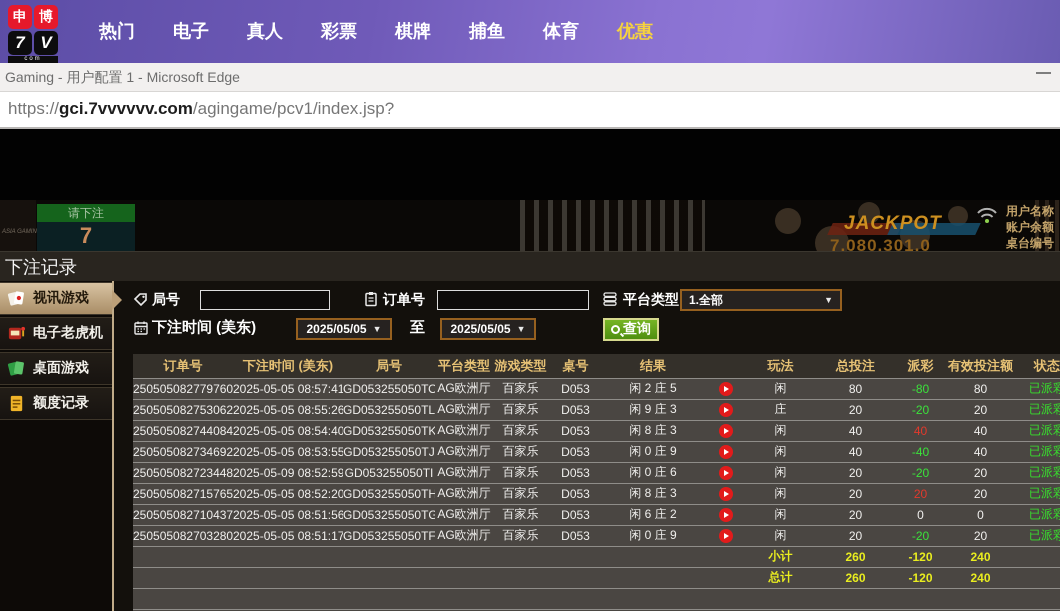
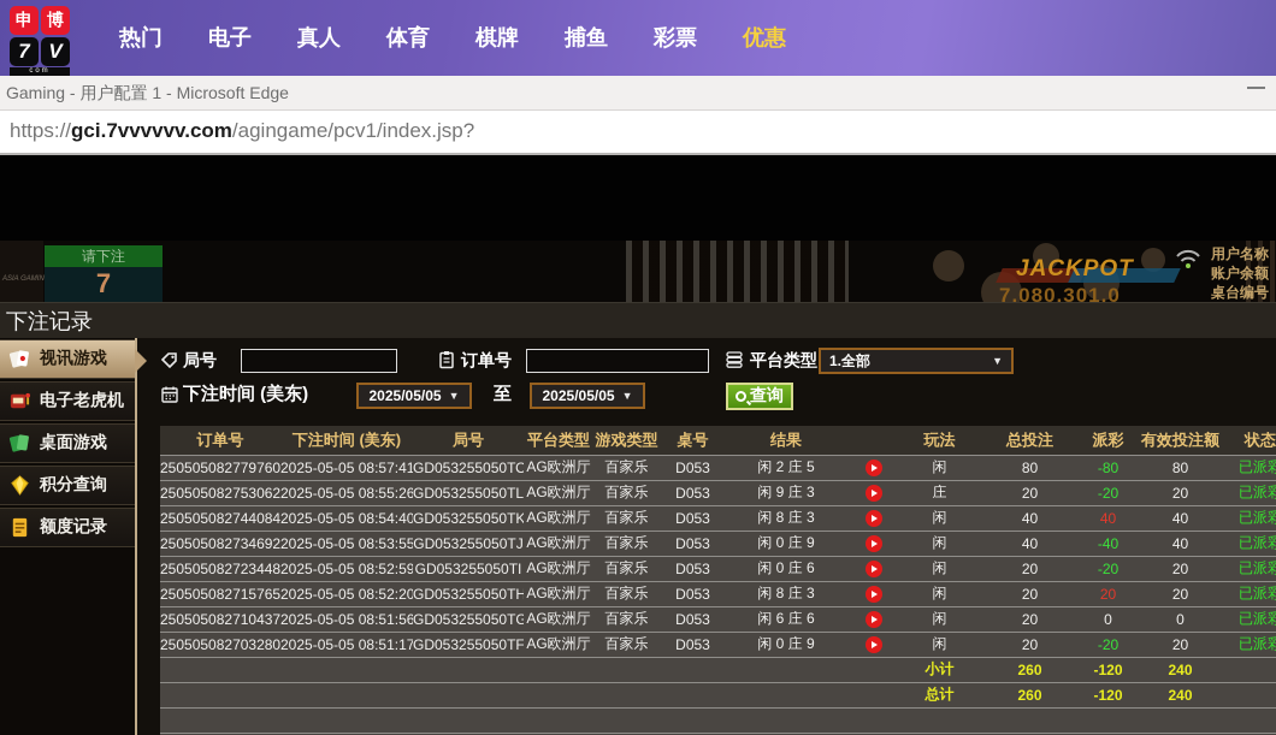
  申
  博
  7
  V
  热门
  电子
  真人
- 彩票
+ 体育
  棋牌
  捕鱼
- 体育
+ 彩票
  优惠
  Gaming - 用户配置 1 - Microsoft Edge
  https://gci.7vvvvvv.com/agingame/pcv1/index.jsp?
  请下注
  7
  JACKPOT
  7,080,301.0
  用户名称
  账户余额
  桌台编号
  下注记录
  视讯游戏
  电子老虎机
  桌面游戏
+ 积分查询
  额度记录
  局号
  订单号
  平台类型
  1.全部
  ▼
  下注时间 (美东)
  2025/05/05
  ▼
  至
  2025/05/05
  ▼
  查询
  订单号	下注时间 (美东)	局号	平台类型	游戏类型	桌号	结果		玩法	总投注	派彩	有效投注额	状态
  250505082779760	2025-05-05 08:57:41	GD053255050TO	AG欧洲厅	百家乐	D053	闲 2 庄 5		闲	80	-80	80	已派彩
  250505082753062	2025-05-05 08:55:26	GD053255050TL	AG欧洲厅	百家乐	D053	闲 9 庄 3		庄	20	-20	20	已派彩
  250505082744084	2025-05-05 08:54:40	GD053255050TK	AG欧洲厅	百家乐	D053	闲 8 庄 3		闲	40	40	40	已派彩
  250505082734692	2025-05-05 08:53:55	GD053255050TJ	AG欧洲厅	百家乐	D053	闲 0 庄 9		闲	40	-40	40	已派彩
- 250505082723448	2025-05-09 08:52:59	GD053255050TI	AG欧洲厅	百家乐	D053	闲 0 庄 6		闲	20	-20	20	已派彩
+ 250505082723448	2025-05-05 08:52:59	GD053255050TI	AG欧洲厅	百家乐	D053	闲 0 庄 6		闲	20	-20	20	已派彩
  250505082715765	2025-05-05 08:52:20	GD053255050TH	AG欧洲厅	百家乐	D053	闲 8 庄 3		闲	20	20	20	已派彩
- 250505082710437	2025-05-05 08:51:56	GD053255050TG	AG欧洲厅	百家乐	D053	闲 6 庄 2		闲	20	0	0	已派彩
+ 250505082710437	2025-05-05 08:51:56	GD053255050TG	AG欧洲厅	百家乐	D053	闲 6 庄 6		闲	20	0	0	已派彩
  250505082703280	2025-05-05 08:51:17	GD053255050TF	AG欧洲厅	百家乐	D053	闲 0 庄 9		闲	20	-20	20	已派彩
  	小计	260	-120	240
  	总计	260	-120	240
